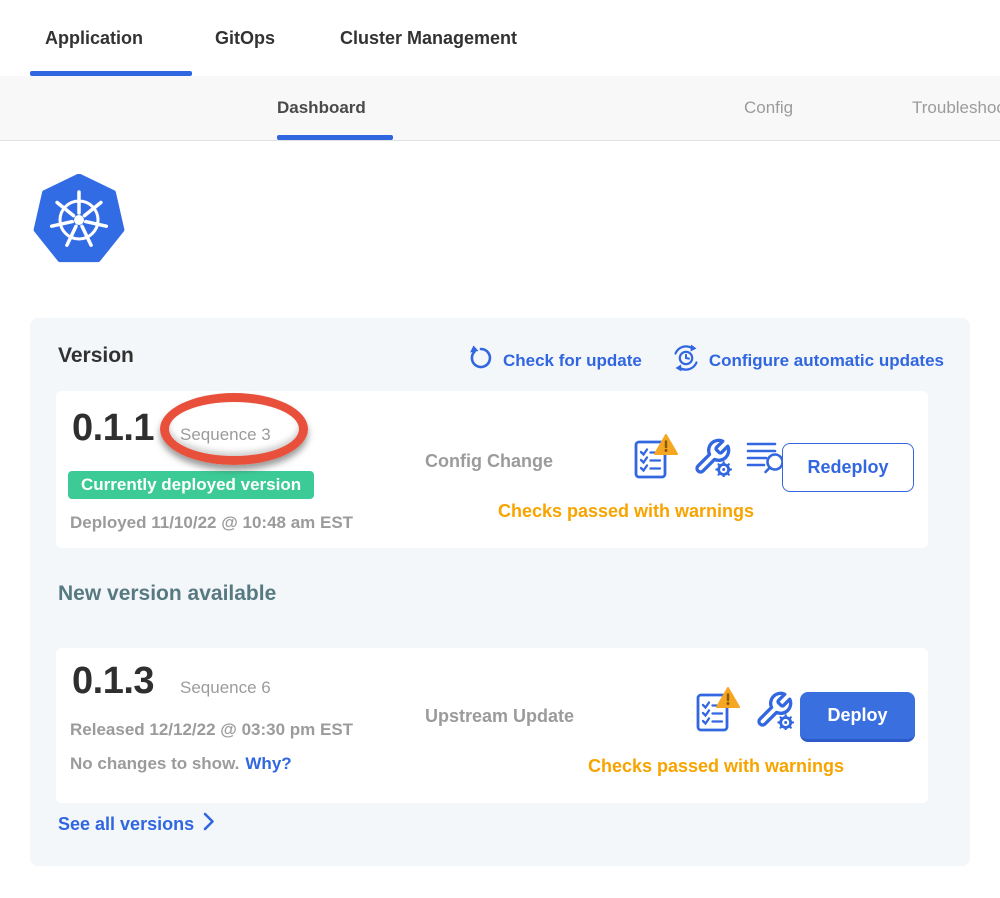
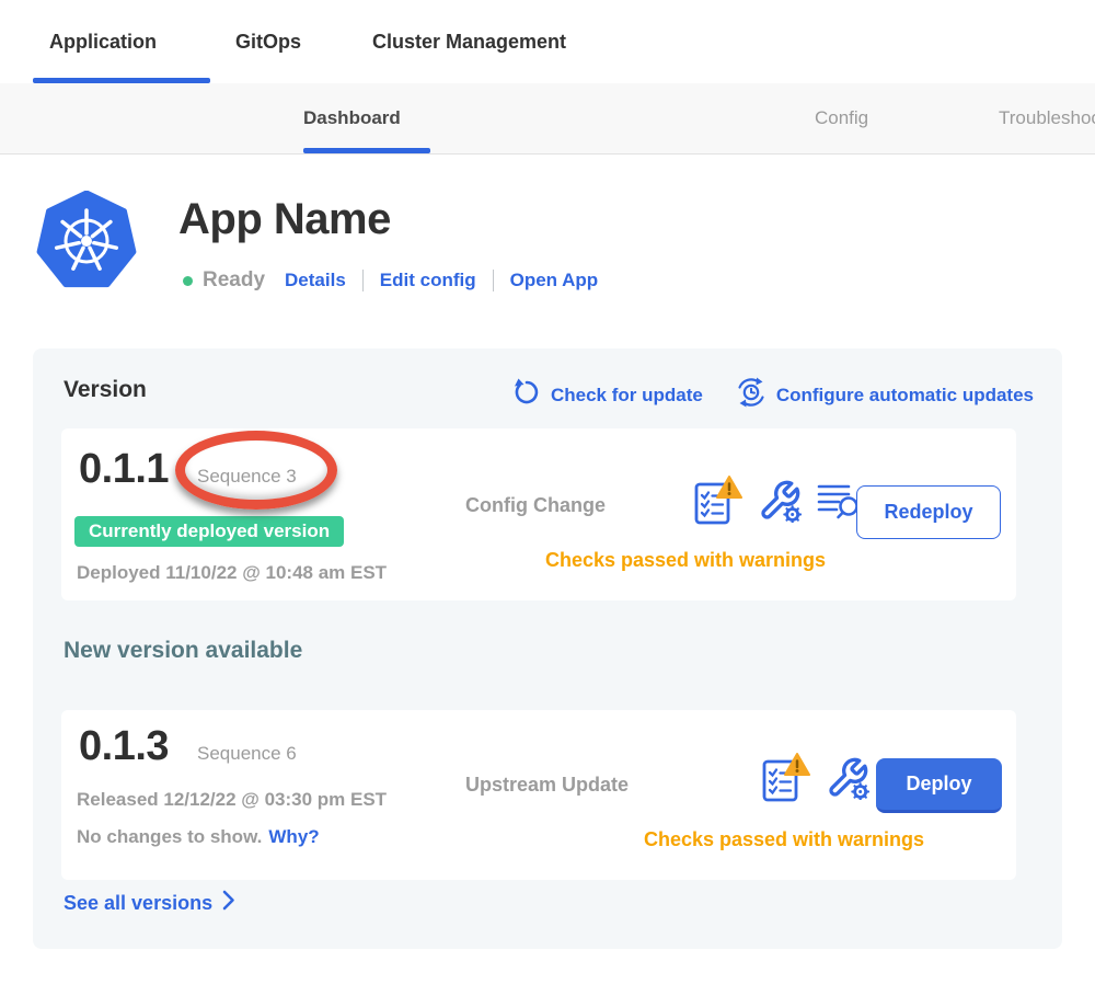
  Application
  GitOps
  Cluster Management
  Dashboard
  Config
  Troublesho
+ App Name
+ Ready
+ Details
+ Edit config
+ Open App
  Version
  Check for update
  Configure automatic updates
  0.1.1
  Sequence 3
  Currently deployed version
  Deployed 11/10/22 @ 10:48 am EST
  Config Change
  Redeploy
  Checks passed with warnings
  New version available
  0.1.3
  Sequence 6
  Released 12/12/22 @ 03:30 pm EST
  No changes to show. Why?
  Upstream Update
  Deploy
  Checks passed with warnings
  See all versions
